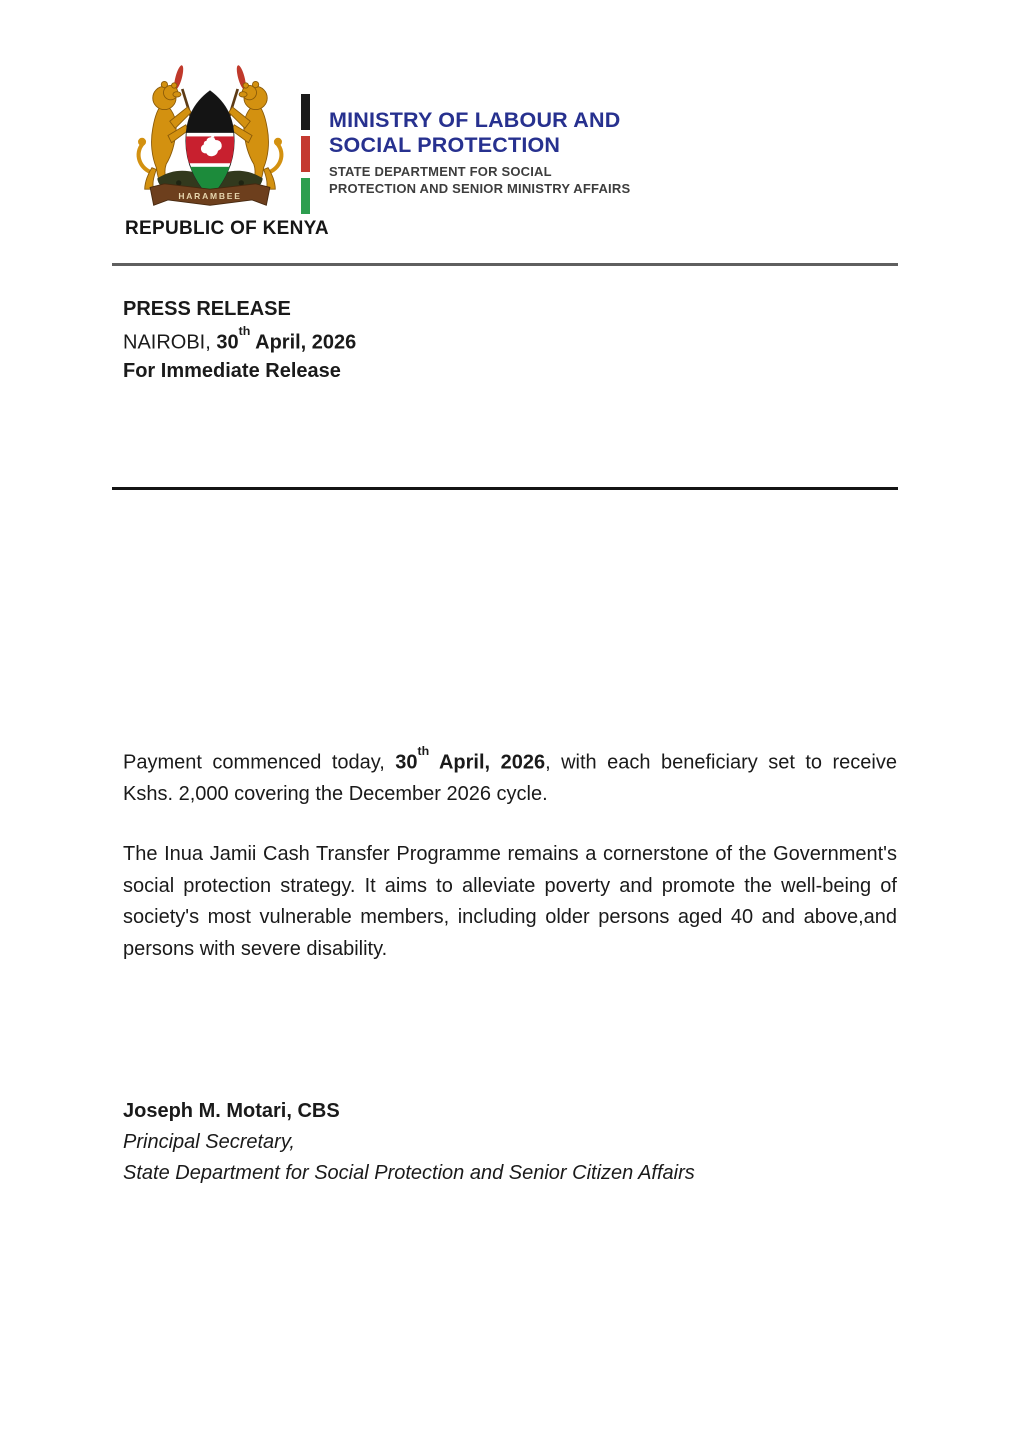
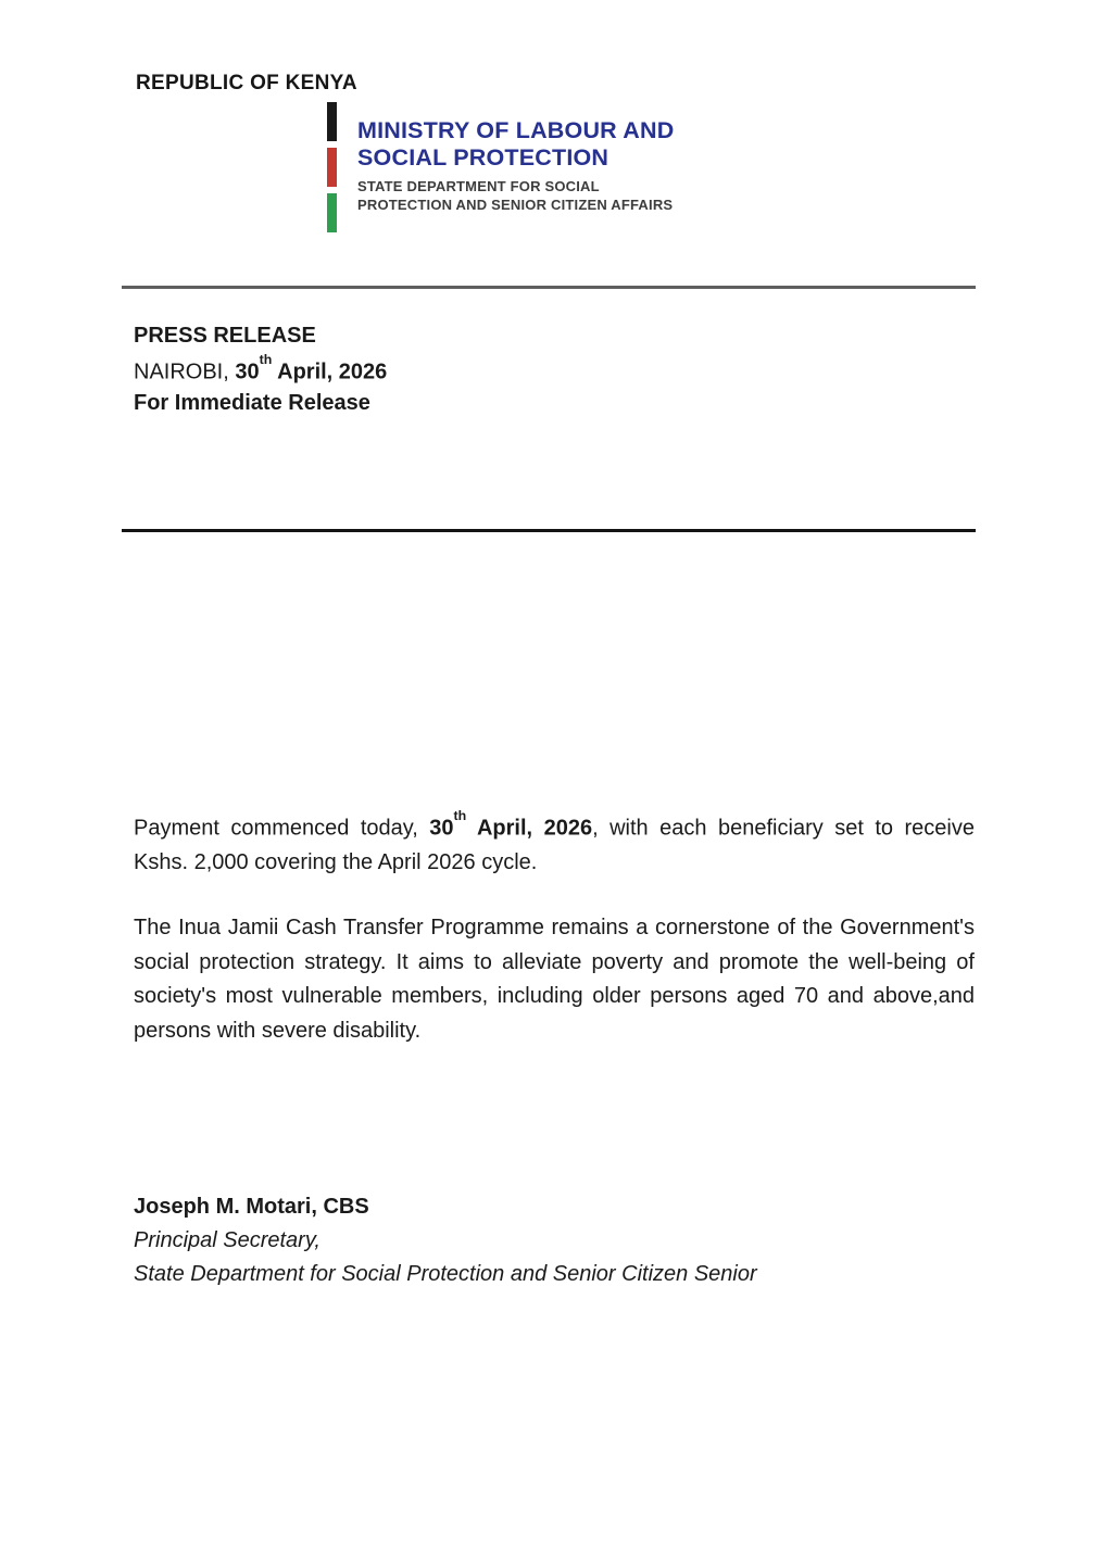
- HARAMBEE
  REPUBLIC OF KENYA
  MINISTRY OF LABOUR AND
  SOCIAL PROTECTION
  STATE DEPARTMENT FOR SOCIAL
- PROTECTION AND SENIOR MINISTRY AFFAIRS
+ PROTECTION AND SENIOR CITIZEN AFFAIRS
  PRESS RELEASE
  NAIROBI, 30th April, 2026
  For Immediate Release
- Payment commenced today, 30th April, 2026, with each beneficiary set to receive Kshs. 2,000 covering the December 2026 cycle.
+ Payment commenced today, 30th April, 2026, with each beneficiary set to receive Kshs. 2,000 covering the April 2026 cycle.
- The Inua Jamii Cash Transfer Programme remains a cornerstone of the Government's social protection strategy. It aims to alleviate poverty and promote the well-being of society's most vulnerable members, including older persons aged 40 and above,and persons with severe disability.
+ The Inua Jamii Cash Transfer Programme remains a cornerstone of the Government's social protection strategy. It aims to alleviate poverty and promote the well-being of society's most vulnerable members, including older persons aged 70 and above,and persons with severe disability.
  Joseph M. Motari, CBS
  Principal Secretary,
- State Department for Social Protection and Senior Citizen Affairs
+ State Department for Social Protection and Senior Citizen Senior
